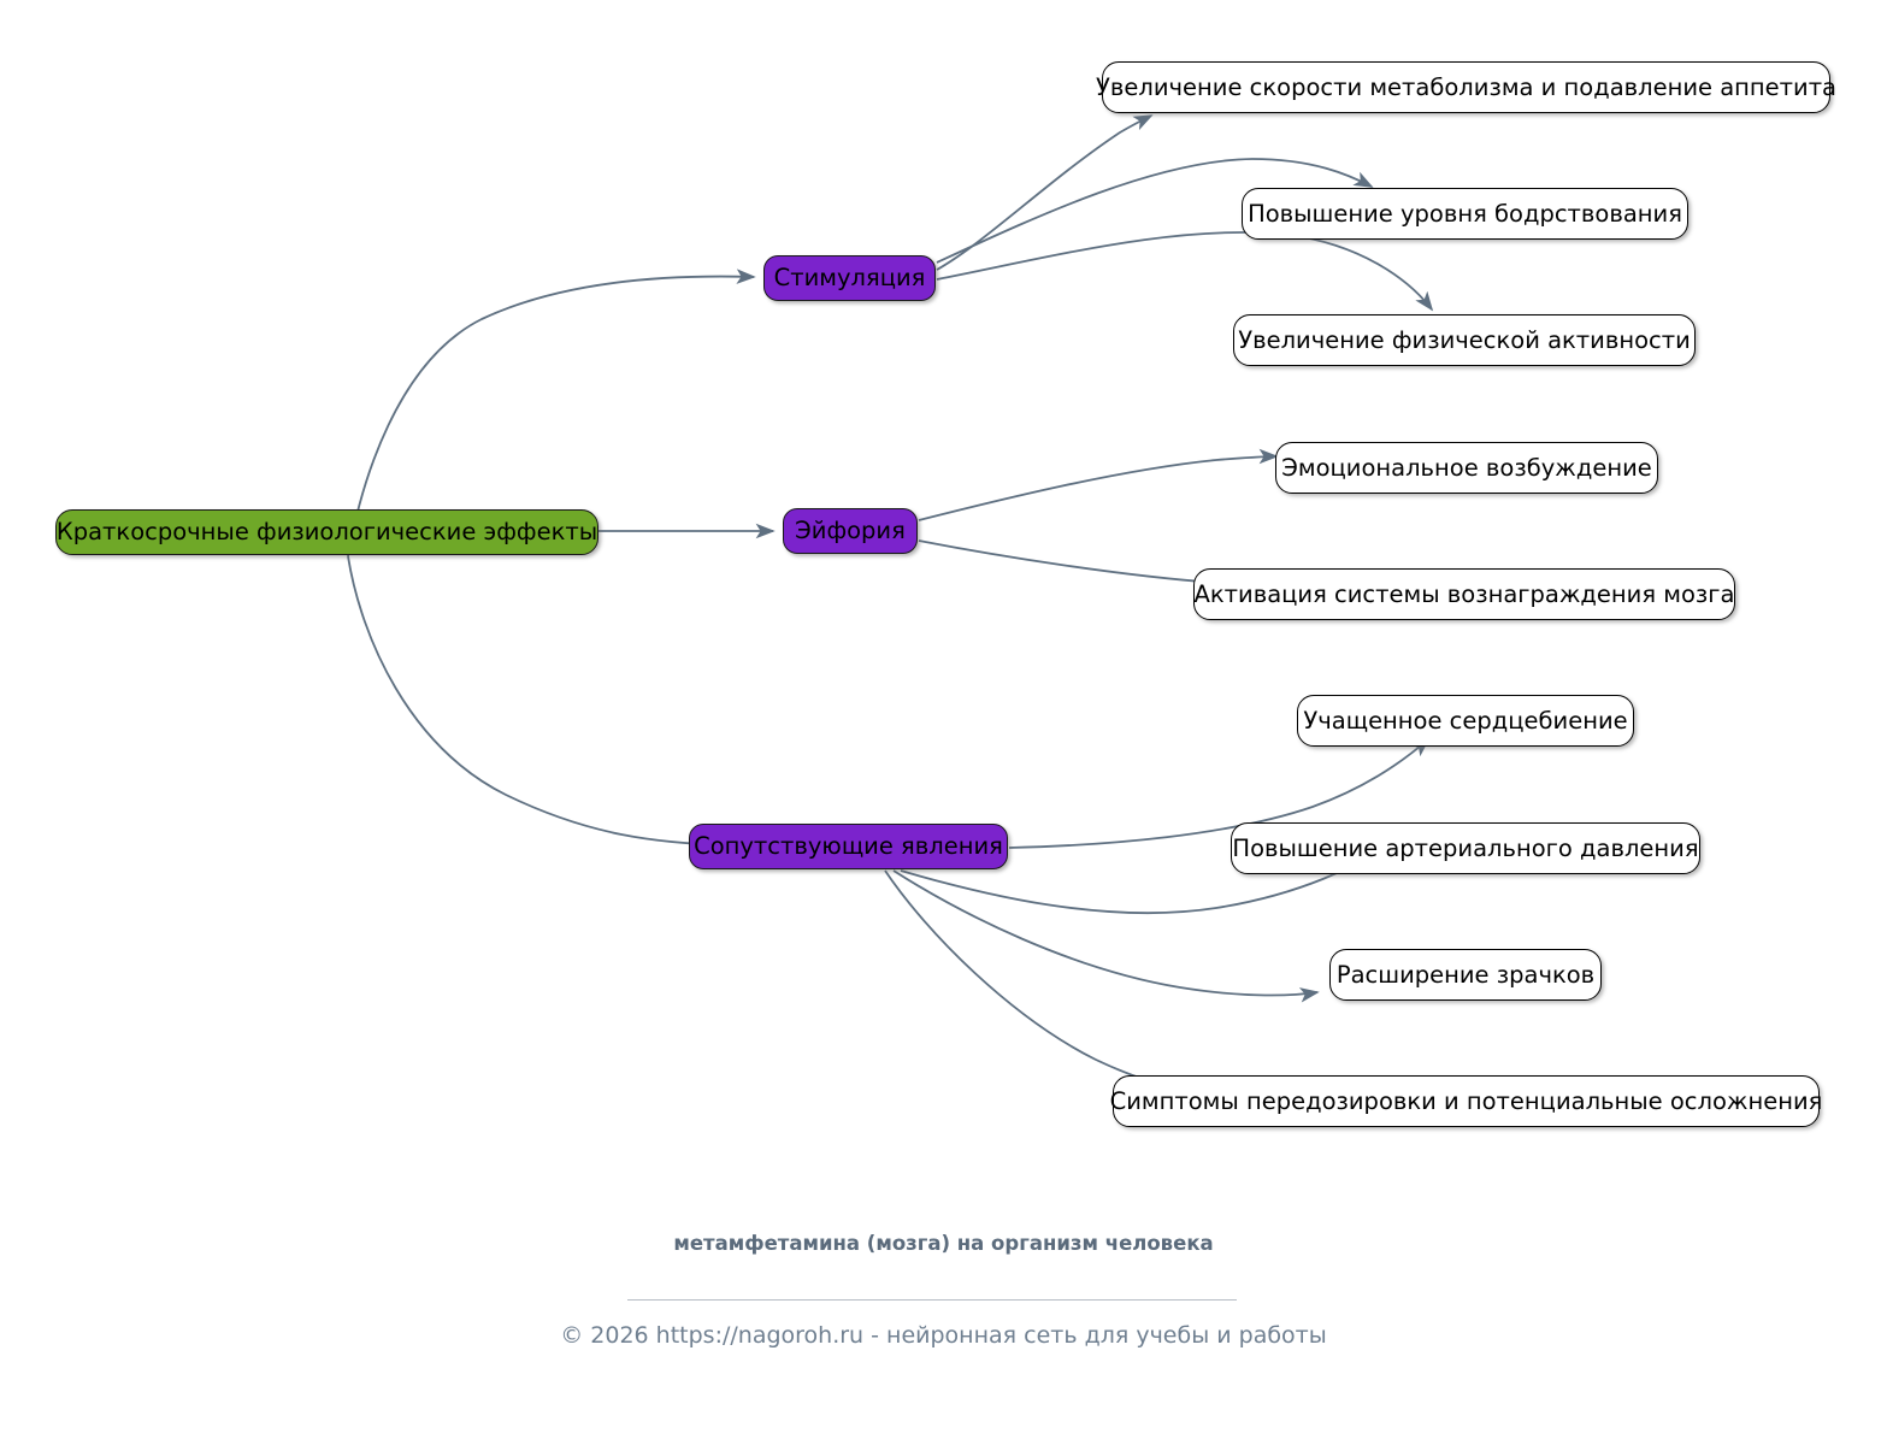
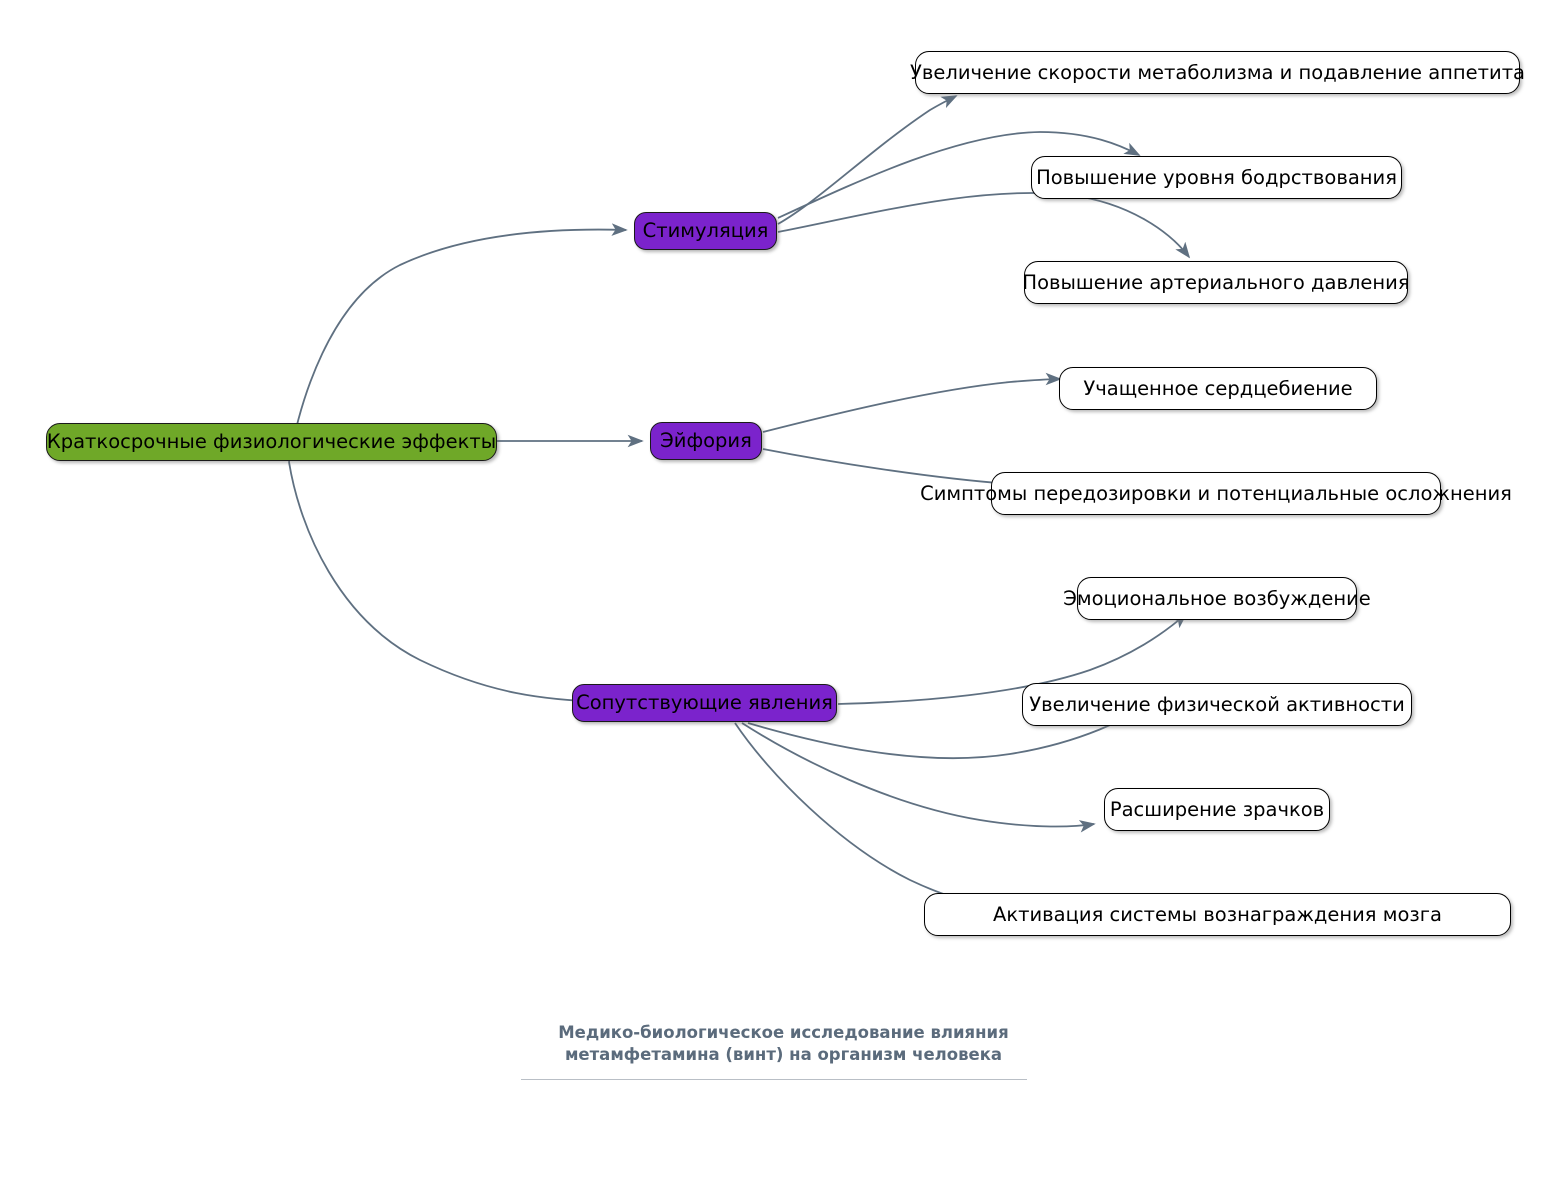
  Краткосрочные физиологические эффекты
  Стимуляция
  Эйфория
  Сопутствующие явления
  Увеличение скорости метаболизма и подавление аппетита
  Повышение уровня бодрствования
- Увеличение физической активности
+ Повышение артериального давления
- Эмоциональное возбуждение
+ Учащенное сердцебиение
- Активация системы вознаграждения мозга
+ Симптомы передозировки и потенциальные осложнения
- Учащенное сердцебиение
+ Эмоциональное возбуждение
- Повышение артериального давления
+ Увеличение физической активности
  Расширение зрачков
- Симптомы передозировки и потенциальные осложнения
+ Активация системы вознаграждения мозга
+ Медико-биологическое исследование влияния
- метамфетамина (мозга) на организм человека
+ метамфетамина (винт) на организм человека
- © 2026 https://nagoroh.ru - нейронная сеть для учебы и работы
